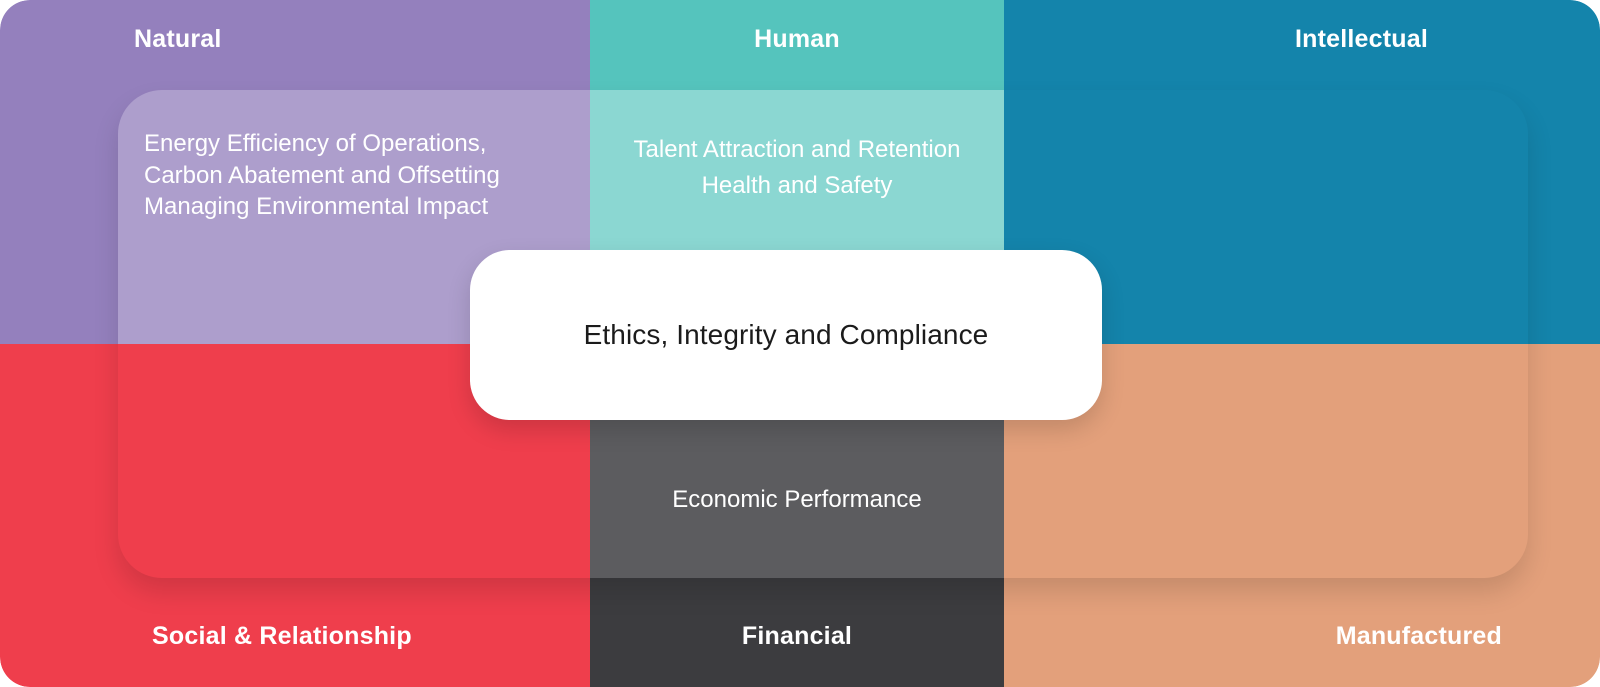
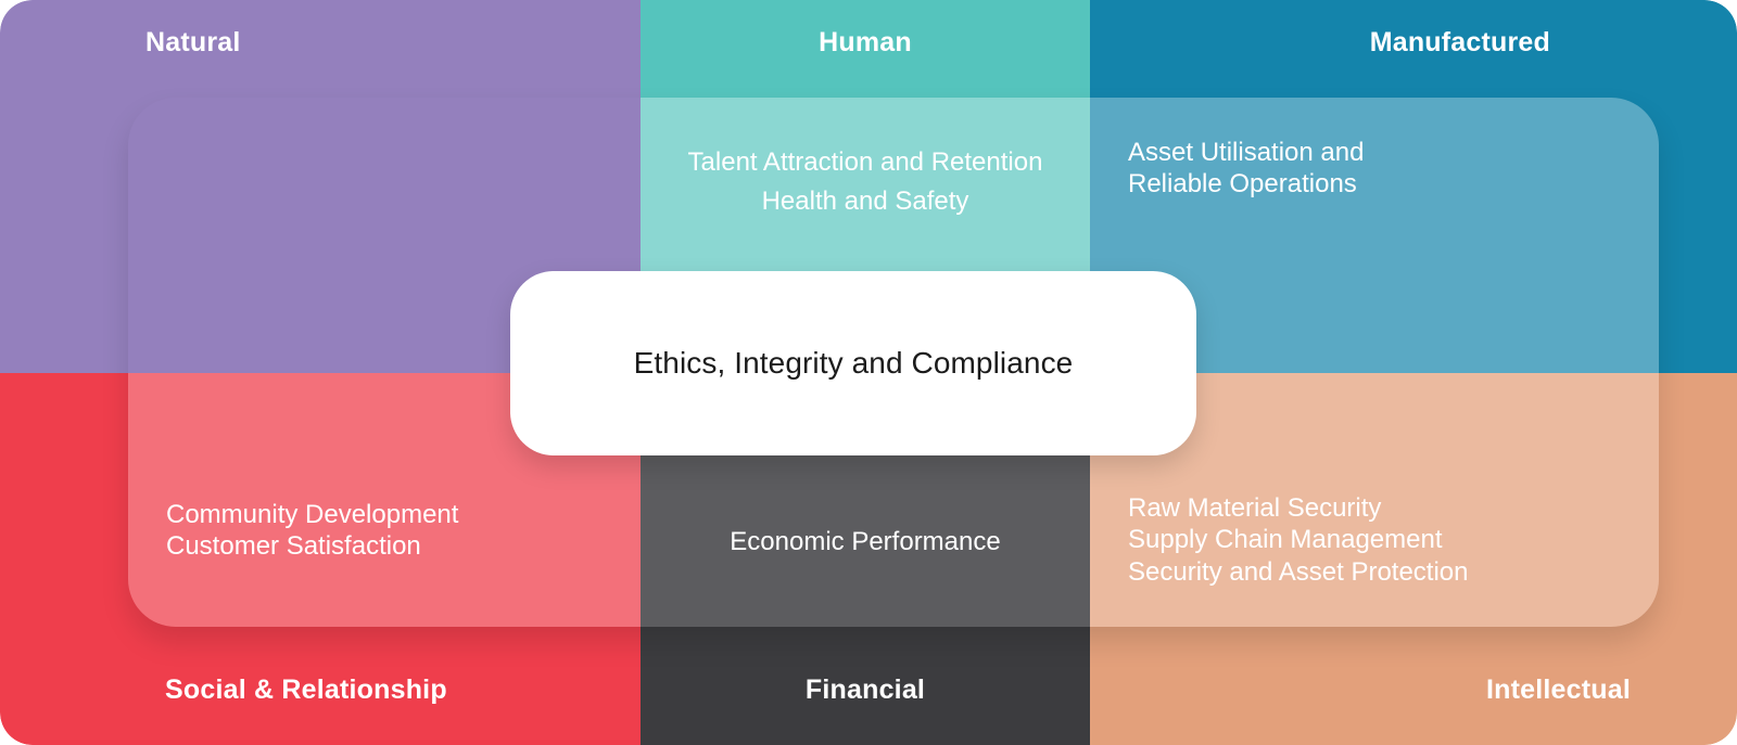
  Natural
  Human
- Intellectual
+ Manufactured
  Social & Relationship
  Financial
- Manufactured
+ Intellectual
- Energy Efficiency of Operations,
- Carbon Abatement and Offsetting
- Managing Environmental Impact
  Talent Attraction and Retention
  Health and Safety
+ Asset Utilisation and
+ Reliable Operations
+ Community Development
+ Customer Satisfaction
  Economic Performance
+ Raw Material Security
+ Supply Chain Management
+ Security and Asset Protection
  Ethics, Integrity and Compliance
